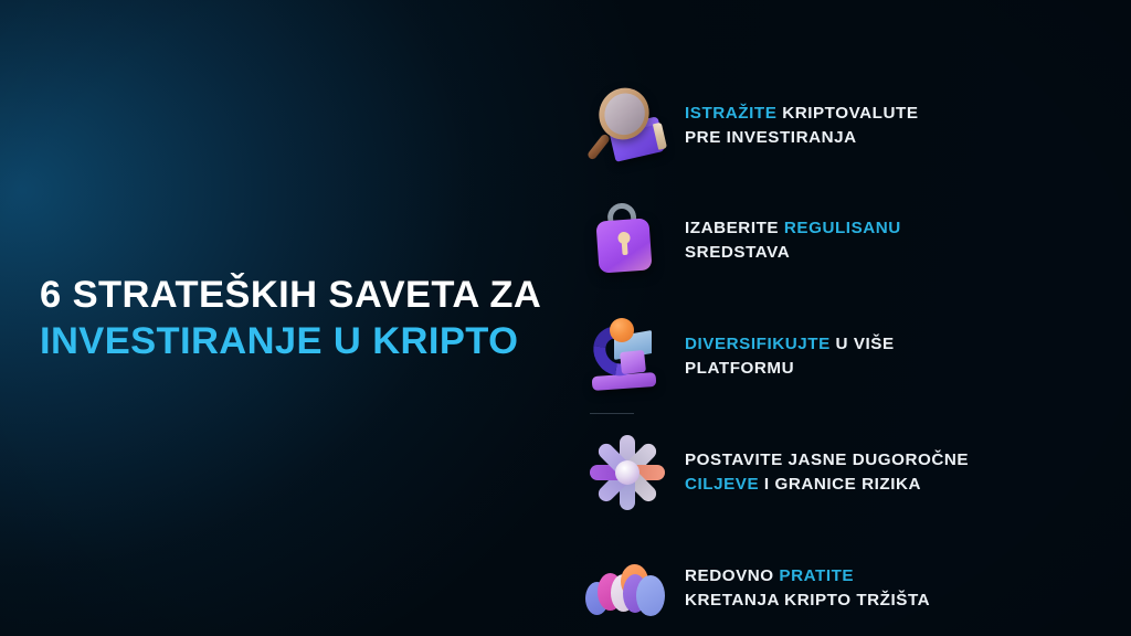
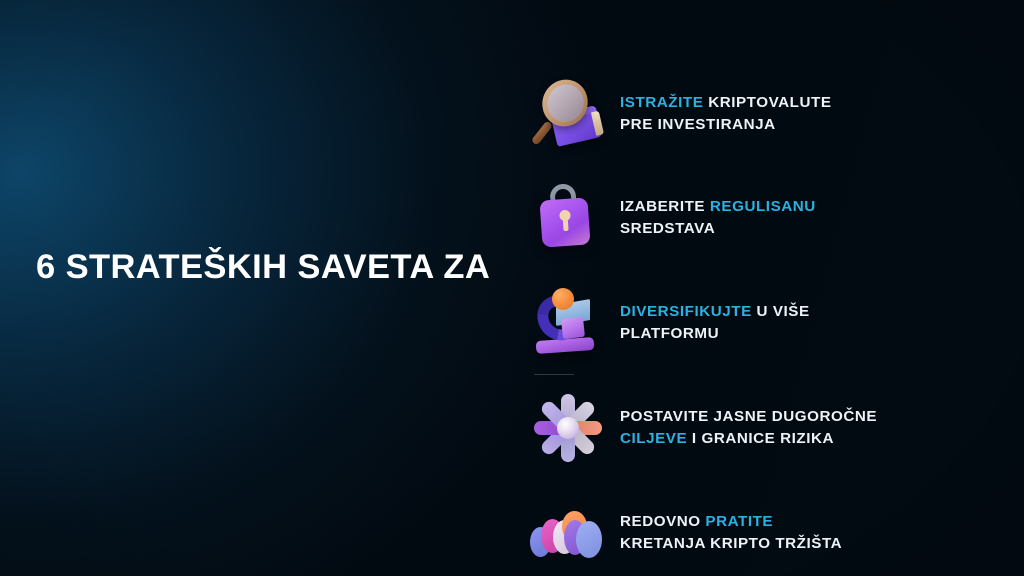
  6 STRATEŠKIH SAVETA ZA
- INVESTIRANJE U KRIPTO
  ISTRAŽITE KRIPTOVALUTE
  PRE INVESTIRANJA
  IZABERITE REGULISANU
  SREDSTAVA
  DIVERSIFIKUJTE U VIŠE
  PLATFORMU
  POSTAVITE JASNE DUGOROČNE
  CILJEVE I GRANICE RIZIKA
  REDOVNO PRATITE
  KRETANJA KRIPTO TRŽIŠTA
